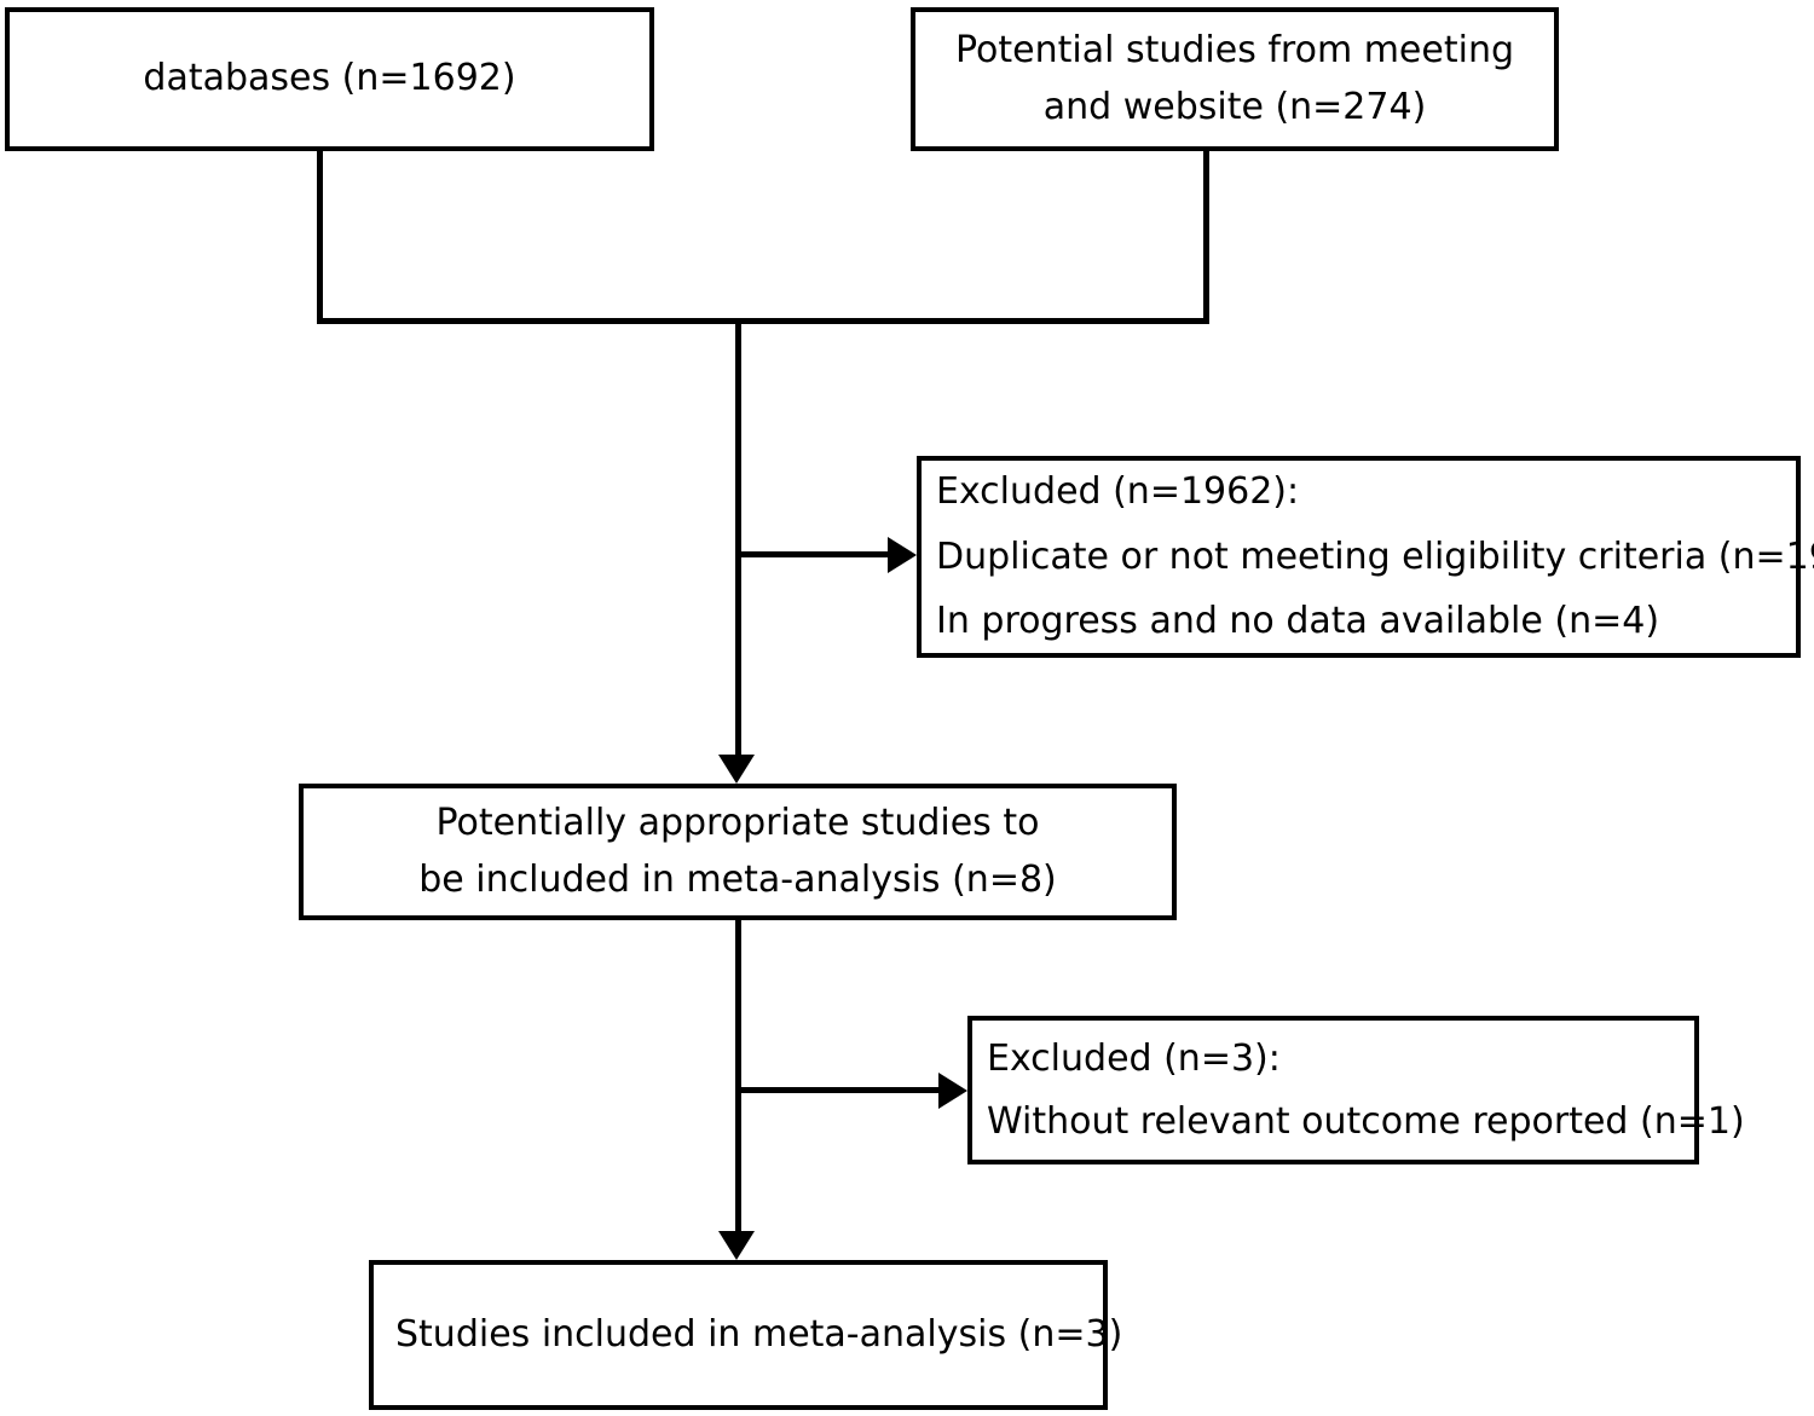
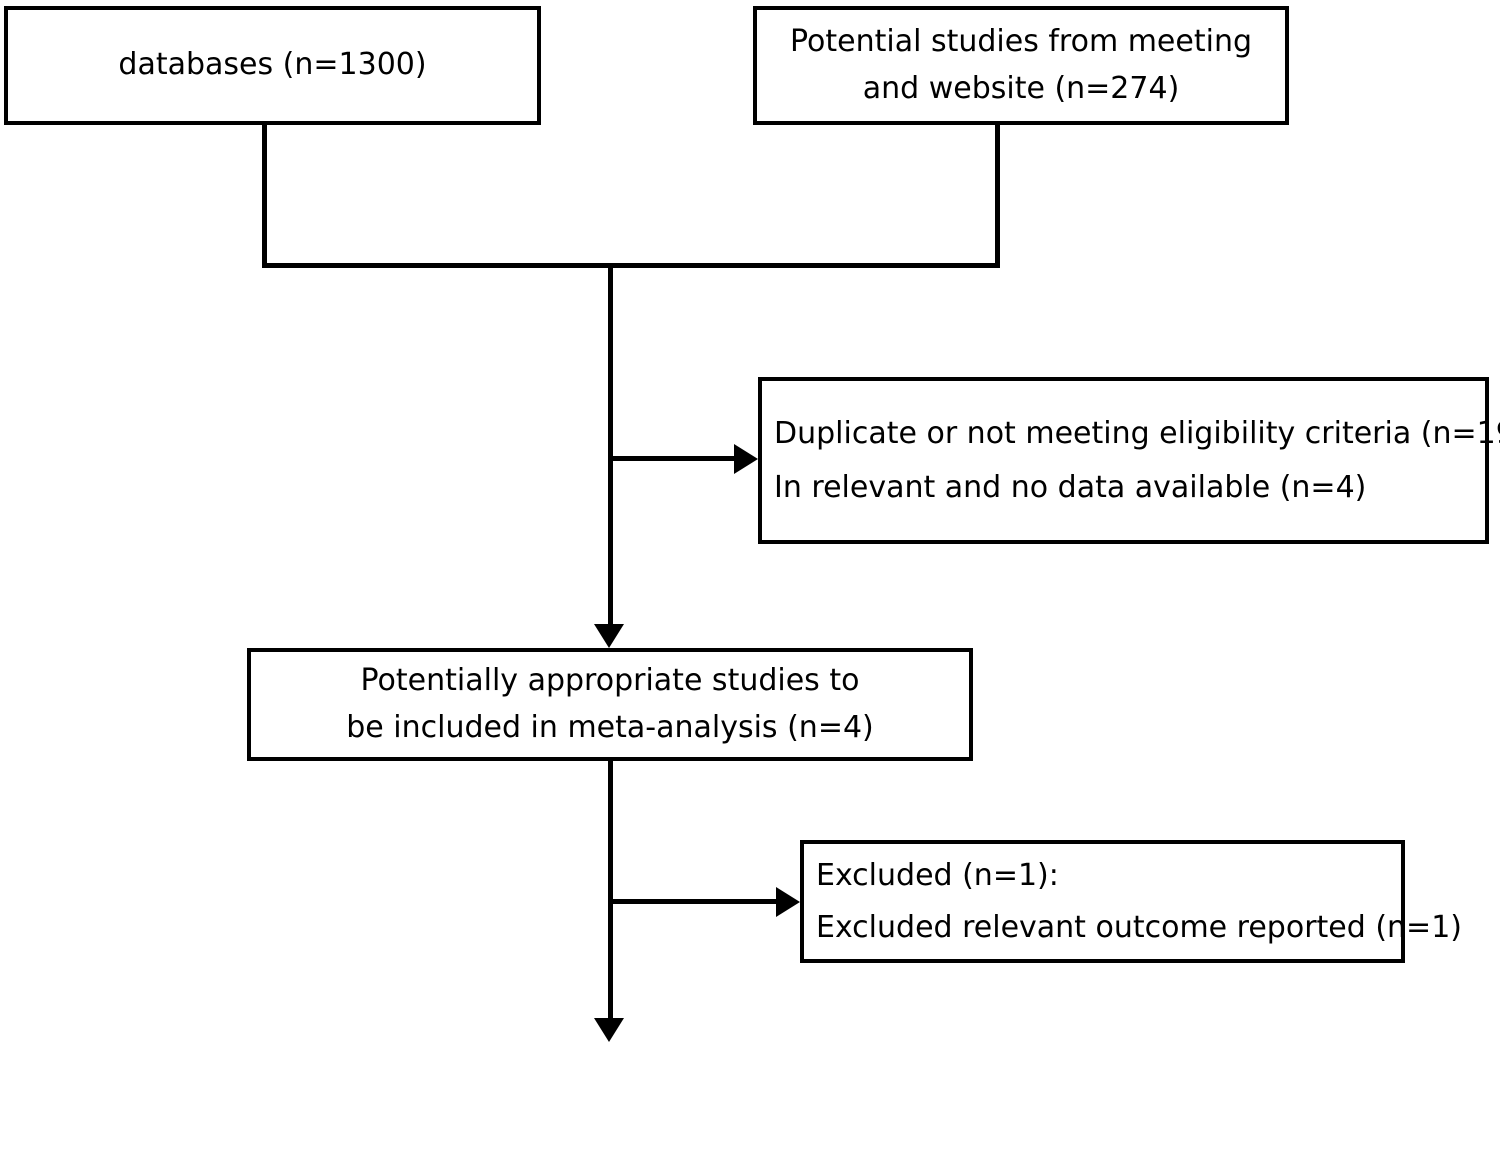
- databases (n=1692)
+ databases (n=1300)
  Potential studies from meeting
  and website (n=274)
- Excluded (n=1962):
  Duplicate or not meeting eligibility criteria (n=1
- In progress and no data available (n=4)
+ In relevant and no data available (n=4)
  Potentially appropriate studies to
- be included in meta-analysis (n=8)
+ be included in meta-analysis (n=4)
- Excluded (n=3):
+ Excluded (n=1):
- Without relevant outcome reported (n=1)
+ Excluded relevant outcome reported (n=1)
- Studies included in meta-analysis (n=3)
